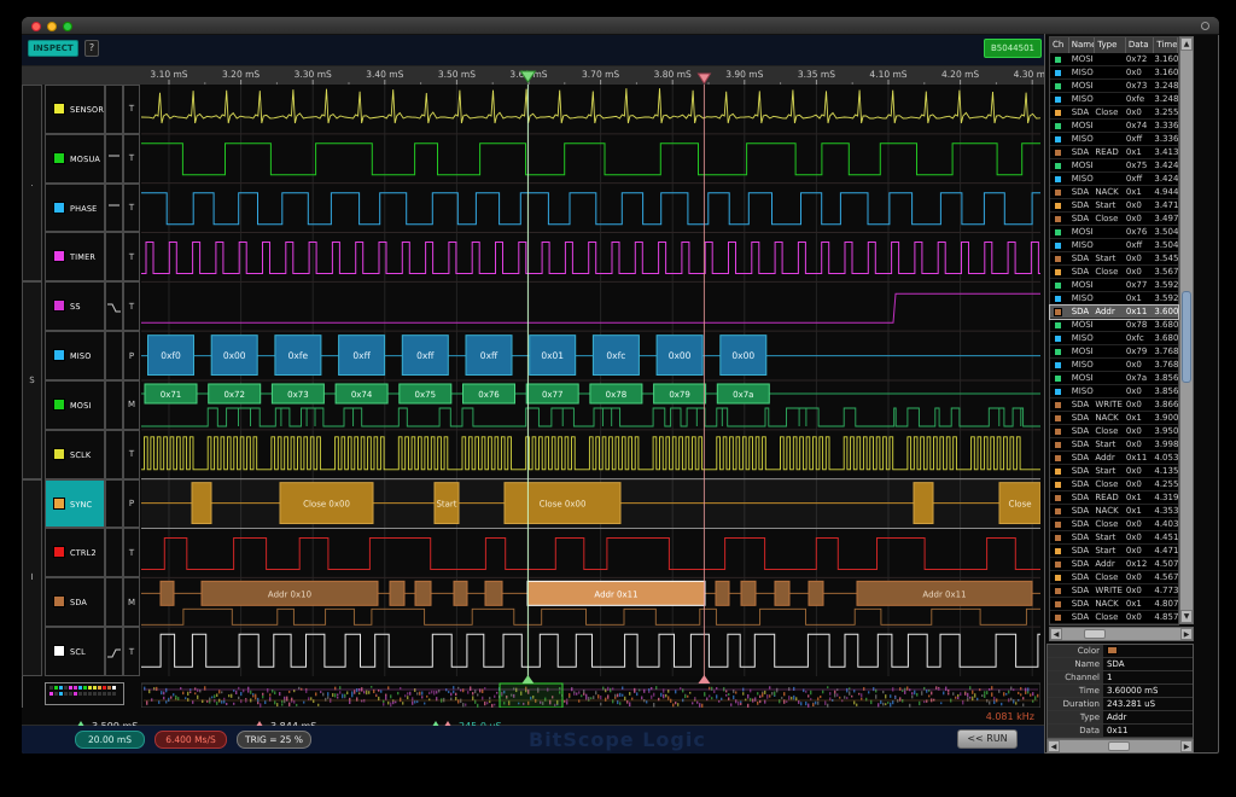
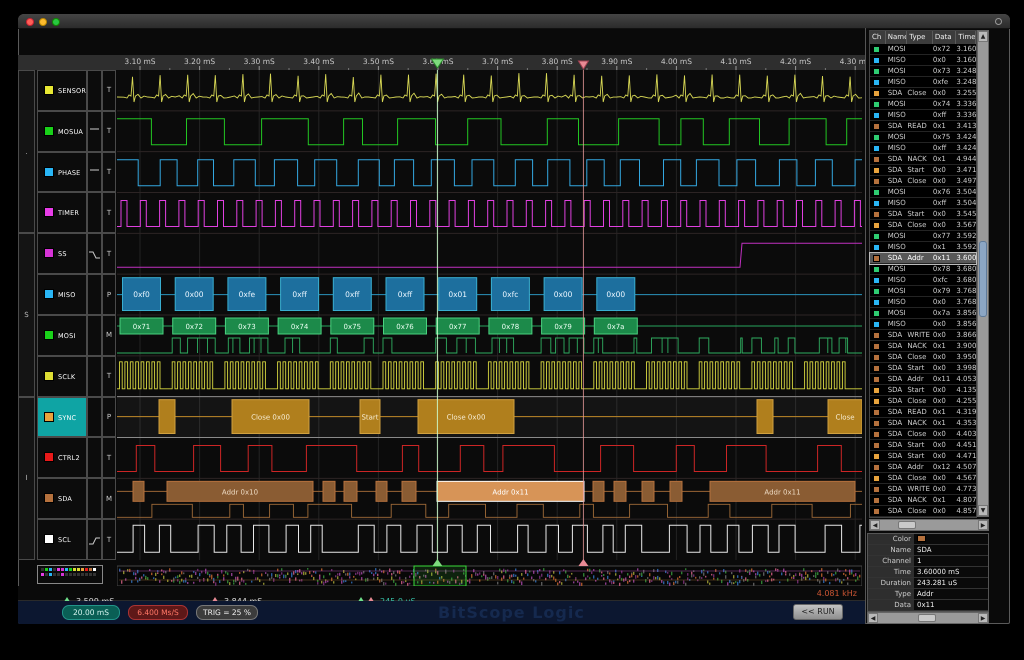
- INSPECT
- ?
- B5044501
  3.10 mS
  3.20 mS
  3.30 mS
  3.40 mS
  3.50 mS
  3.6 mS
  3.70 mS
  3.80 mS
  3.90 mS
- 3.35 mS
+ 4.00 mS
  4.10 mS
  4.20 mS
  4.30 m
  .
  S
  I
  SENSOR
  T
  MOSUA
  PHASE
  T
  TIMER
  T
  SS
  T
  MISO
  P
  MOSI
  M
  SCLK
  T
  SYNC
  P
  CTRL2
  T
  SDA
  M
  SCL
  T
  0xf0
  0x00
  0xfe
  0xff
  0xff
  0xff
  0x01
  0xfc
  0x00
  0x00
  0x71
  0x72
  0x73
  0x74
  0x75
  0x76
  0x77
  0x78
  0x79
  0x7a
  Close 0x00
  Start
  Close 0x00
  Close
  Addr 0x10
  Addr 0x11
  Addr 0x11
  Ch
  Name
  Type
  Data
  Time
  MOSI
  0x72
  3.160
  MISO
  0x0
  3.160
  MOSI
  0x73
  3.248
  MISO
  0xfe
  3.248
  SDA
  Close
  0x0
  3.255
  MOSI
  0x74
  3.336
  MISO
  0xff
  3.336
  SDA
  READ
  0x1
  3.413
  MOSI
  0x75
  3.424
  MISO
  0xff
  3.424
  SDA
  NACK
  0x1
  4.944
  SDA
  Start
  0x0
  3.471
  SDA
  Close
  0x0
  3.497
  MOSI
  0x76
  3.504
  MISO
  0xff
  3.504
  SDA
  Start
  0x0
  3.545
  SDA
  Close
  0x0
  3.567
  MOSI
  0x77
  3.592
  MISO
  0x1
  3.592
  SDA
  Addr
  0x11
  3.600
  MOSI
  0x78
  3.680
  MISO
  0xfc
  3.680
  MOSI
  0x79
  3.768
  MISO
  0x0
  3.768
  MOSI
  0x7a
  3.856
  MISO
  0x0
  3.856
  SDA
  WRITE
  0x0
  3.866
  SDA
  NACK
  0x1
  3.900
  SDA
  Close
  0x0
  3.950
  SDA
  Start
  0x0
  3.998
  SDA
  Addr
  0x11
  4.053
  SDA
  Start
  0x0
  4.135
  SDA
  Close
  0x0
  4.255
  SDA
  READ
  0x1
  4.319
  SDA
  NACK
  0x1
  4.353
  SDA
  Close
  0x0
  4.403
  SDA
  Start
  0x0
  4.451
  SDA
  Start
  0x0
  4.471
  SDA
  Addr
  0x12
  4.507
  SDA
  Close
  0x0
  4.567
  SDA
  WRITE
  0x0
  4.773
  SDA
  NACK
  0x1
  4.807
  SDA
  Close
  0x0
  4.857
  Color
  Name
  SDA
  Channel
  1
  Time
  3.60000 mS
  Duration
  243.281 uS
  Type
  Addr
  Data
  0x11
  4.081 kHz
  20.00 mS
  6.400 Ms/S
  TRIG = 25 %
  BitScope Logic
  << RUN
